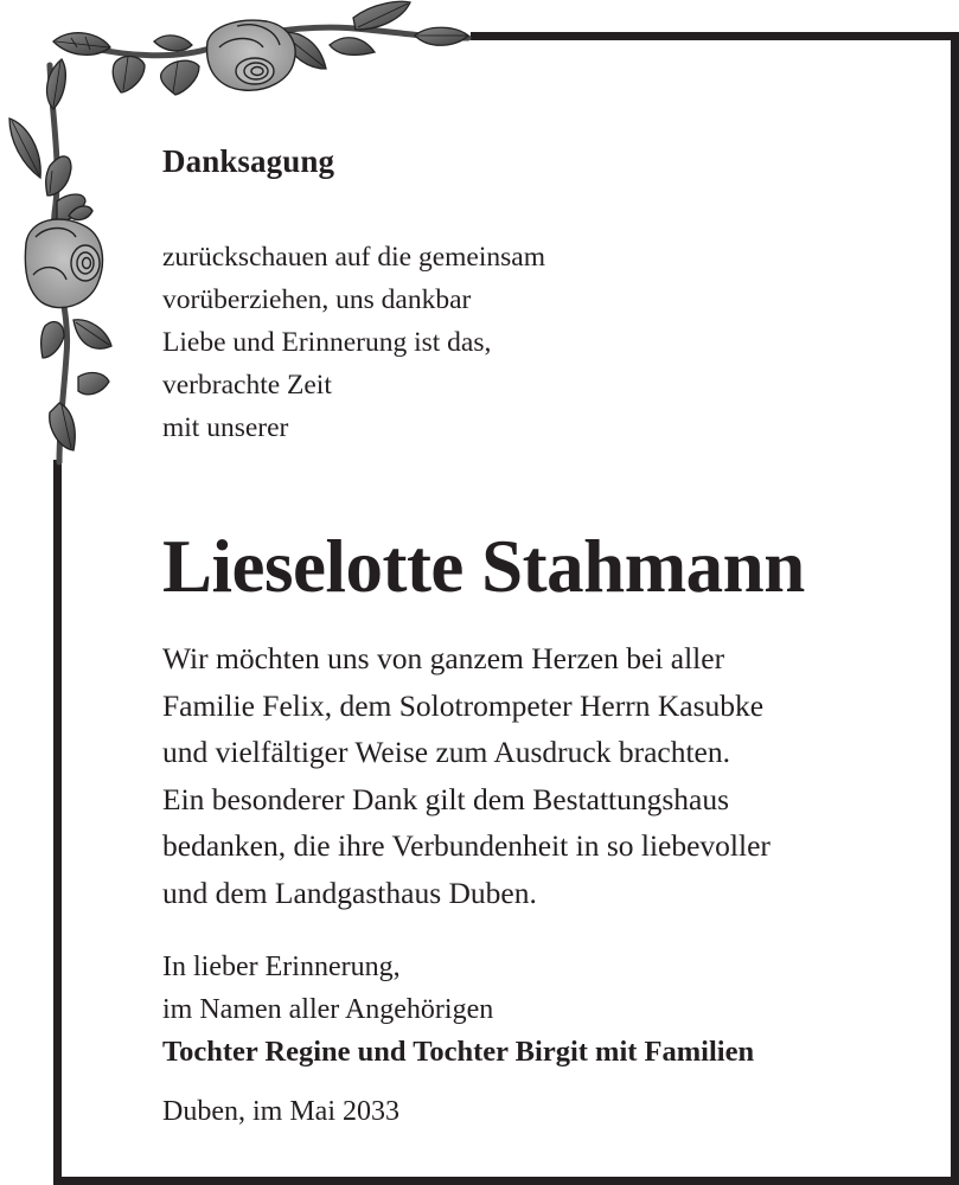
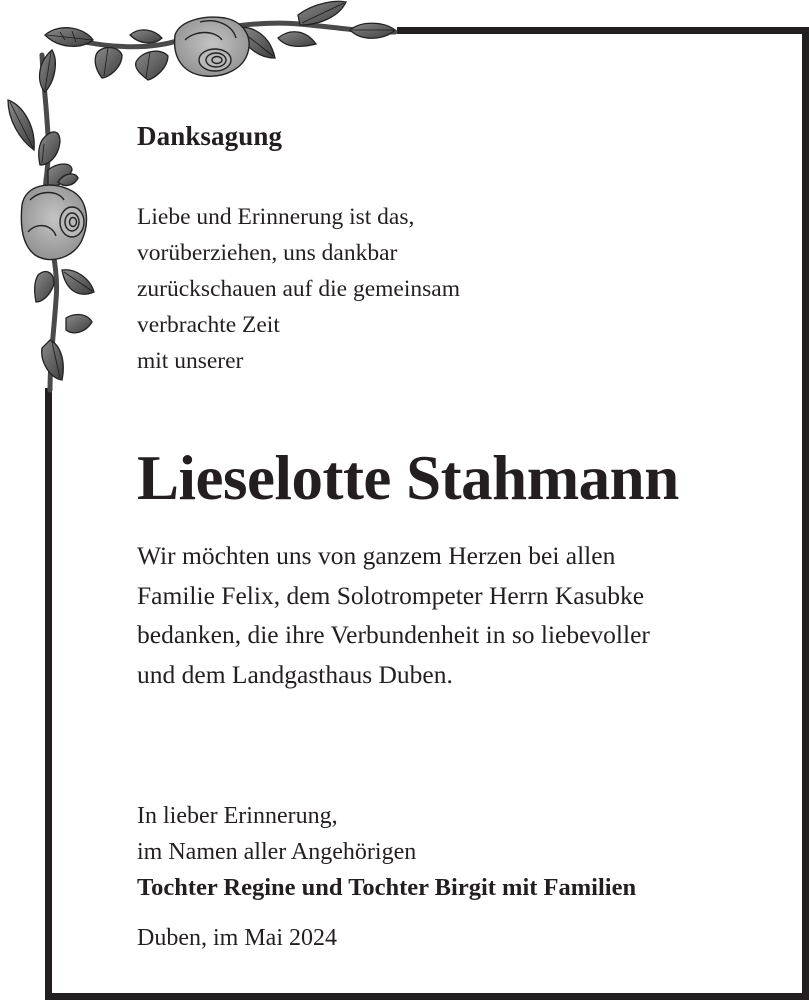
  Danksagung
- zurückschauen auf die gemeinsam
+ Liebe und Erinnerung ist das,
  vorüberziehen, uns dankbar
- Liebe und Erinnerung ist das,
+ zurückschauen auf die gemeinsam
  verbrachte Zeit
  mit unserer
  Lieselotte Stahmann
- Wir möchten uns von ganzem Herzen bei aller
+ Wir möchten uns von ganzem Herzen bei allen
  Familie Felix, dem Solotrompeter Herrn Kasubke
- und vielfältiger Weise zum Ausdruck brachten.
- Ein besonderer Dank gilt dem Bestattungshaus
  bedanken, die ihre Verbundenheit in so liebevoller
  und dem Landgasthaus Duben.
  In lieber Erinnerung,
  im Namen aller Angehörigen
  Tochter Regine und Tochter Birgit mit Familien
- Duben, im Mai 2033
+ Duben, im Mai 2024
